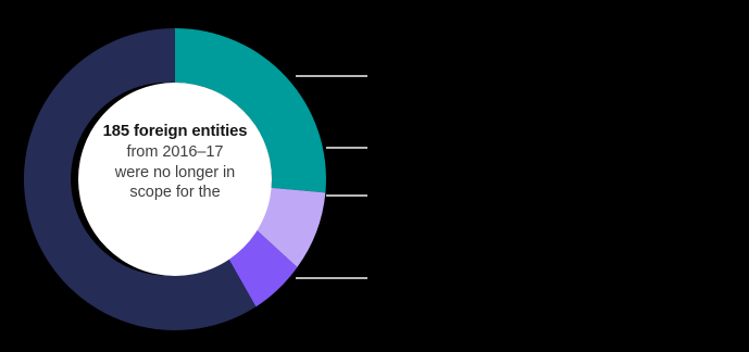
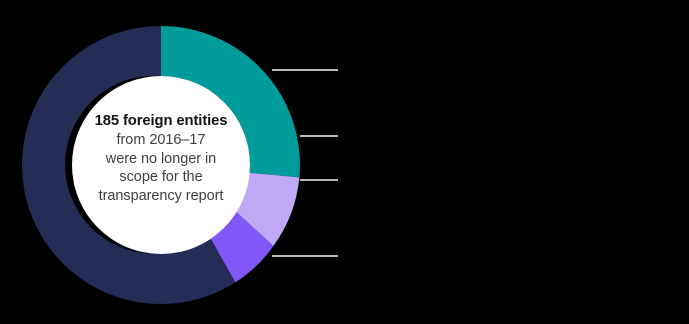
  185 foreign entities
  from 2016–17
  were no longer in
  scope for the
+ transparency report
